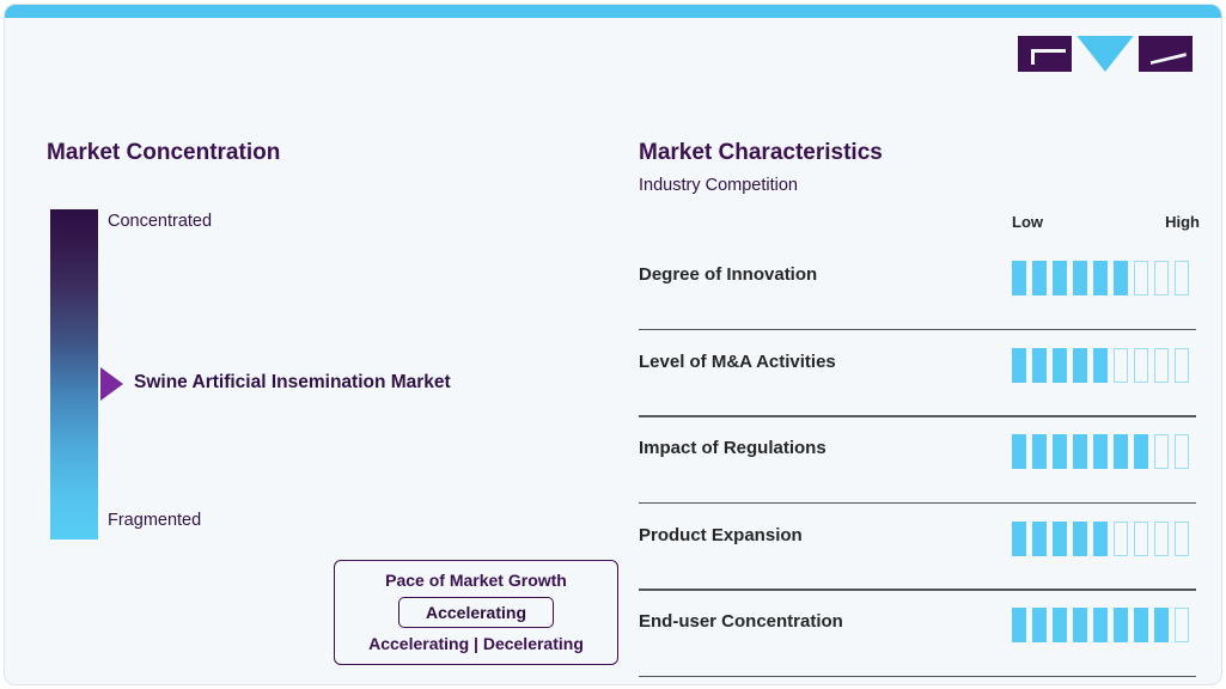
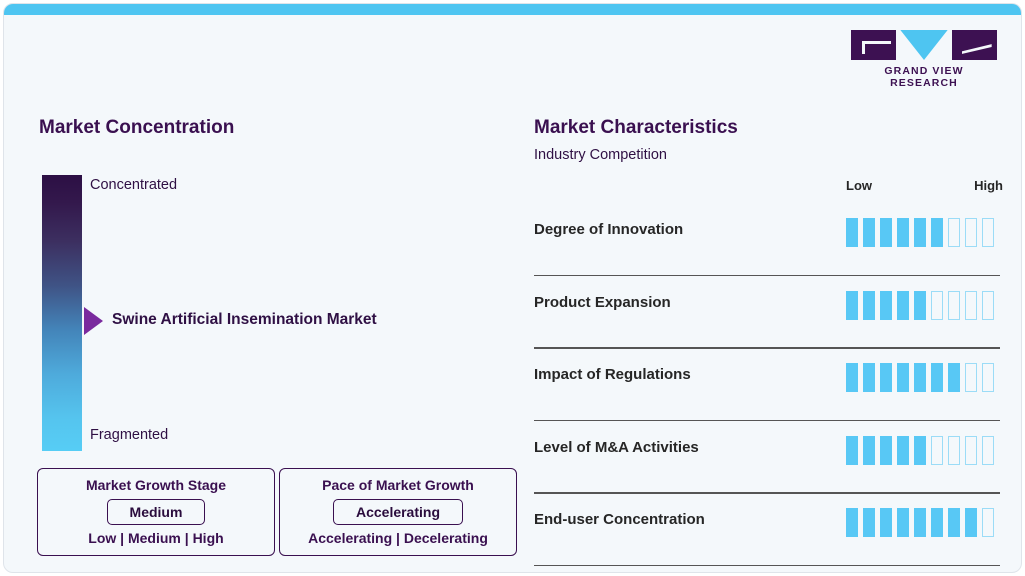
+ GRAND VIEW RESEARCH
  Market Concentration
  Concentrated
  Fragmented
  Swine Artificial Insemination Market
+ Market Growth Stage
+ Medium
+ Low | Medium | High
  Pace of Market Growth
  Accelerating
  Accelerating | Decelerating
  Market Characteristics
  Industry Competition
  Low
  High
  Degree of Innovation
- Level of M&A Activities
+ Product Expansion
  Impact of Regulations
- Product Expansion
+ Level of M&A Activities
  End-user Concentration
